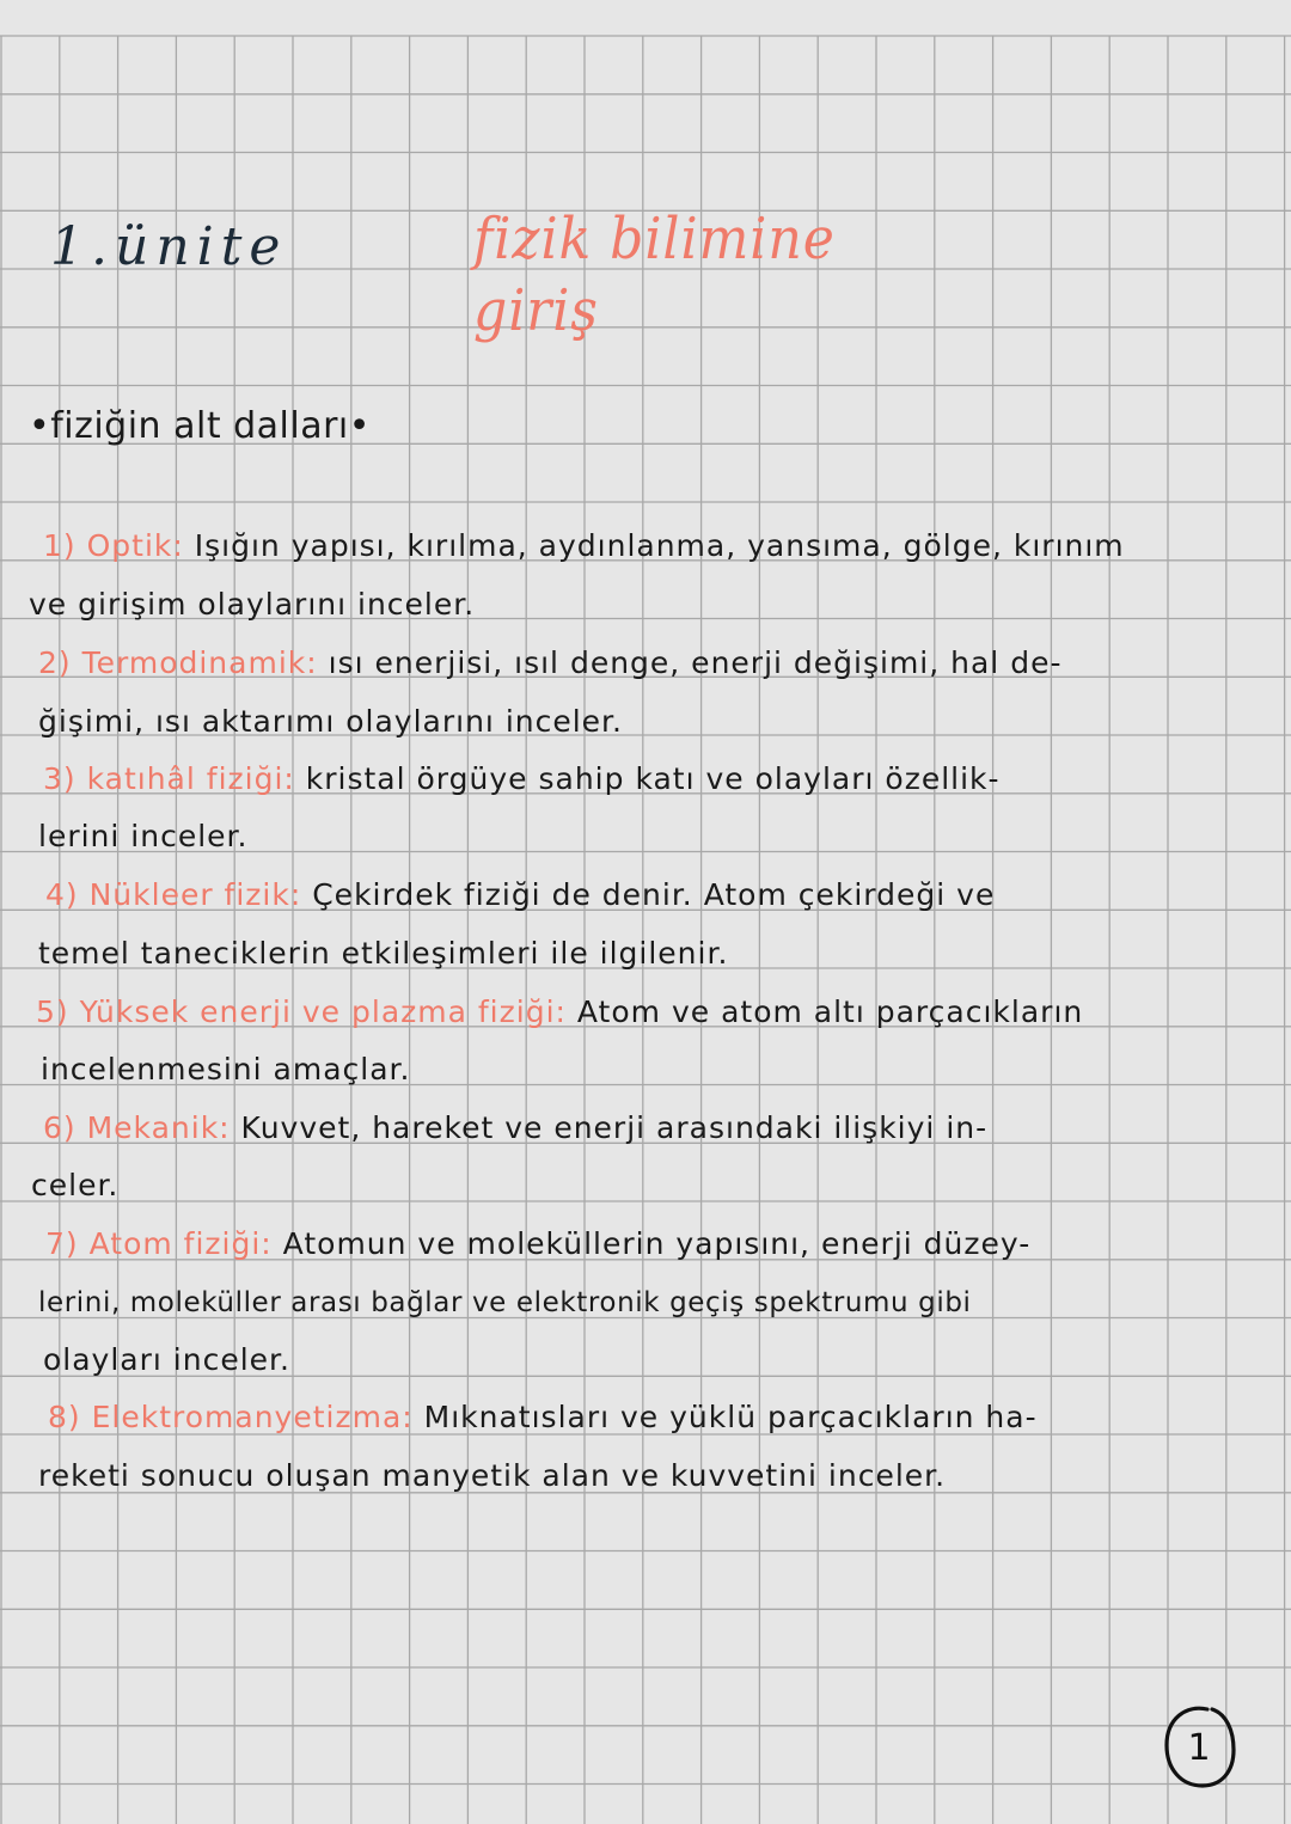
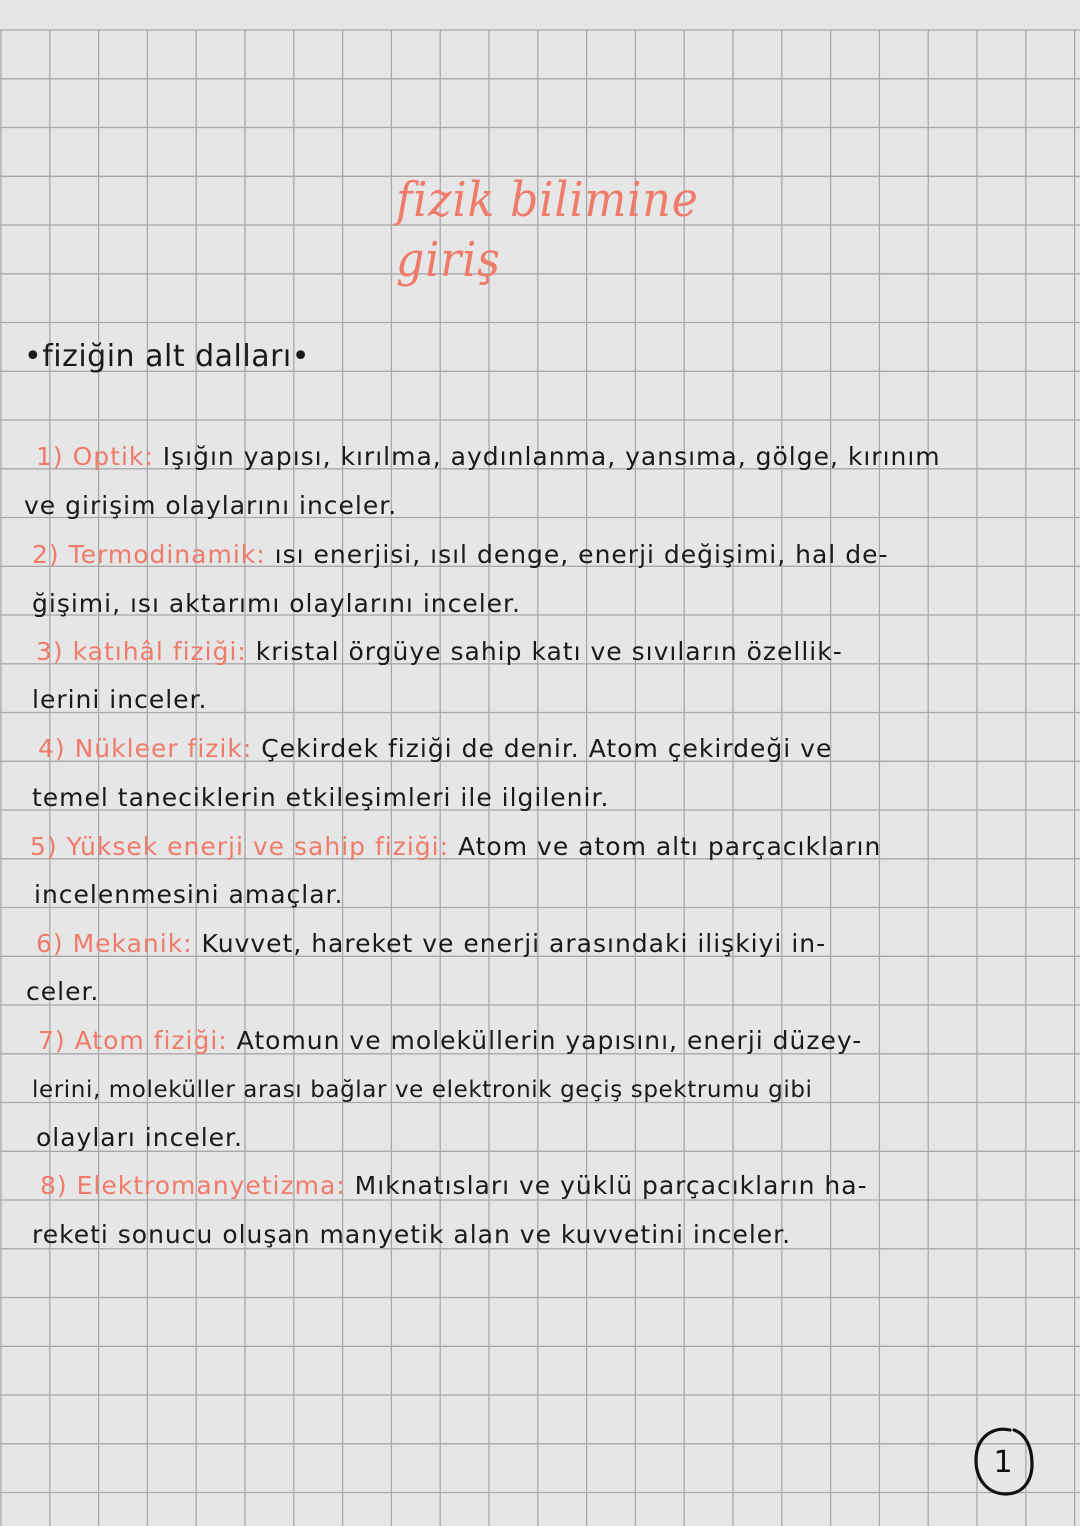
- 1.ünite
  fizik bilimine giriş
  •fiziğin alt dalları•
  1) Optik: Işığın yapısı, kırılma, aydınlanma, yansıma, gölge, kırınım
  ve girişim olaylarını inceler.
  2) Termodinamik: ısı enerjisi, ısıl denge, enerji değişimi, hal de-
  ğişimi, ısı aktarımı olaylarını inceler.
- 3) katıhâl fiziği: kristal örgüye sahip katı ve olayları özellik-
+ 3) katıhâl fiziği: kristal örgüye sahip katı ve sıvıların özellik-
  lerini inceler.
  4) Nükleer fizik: Çekirdek fiziği de denir. Atom çekirdeği ve
  temel taneciklerin etkileşimleri ile ilgilenir.
- 5) Yüksek enerji ve plazma fiziği: Atom ve atom altı parçacıkların
+ 5) Yüksek enerji ve sahip fiziği: Atom ve atom altı parçacıkların
  incelenmesini amaçlar.
  6) Mekanik: Kuvvet, hareket ve enerji arasındaki ilişkiyi in-
  celer.
  7) Atom fiziği: Atomun ve moleküllerin yapısını, enerji düzey-
  lerini, moleküller arası bağlar ve elektronik geçiş spektrumu gibi
  olayları inceler.
  8) Elektromanyetizma: Mıknatısları ve yüklü parçacıkların ha-
  reketi sonucu oluşan manyetik alan ve kuvvetini inceler.
  1
